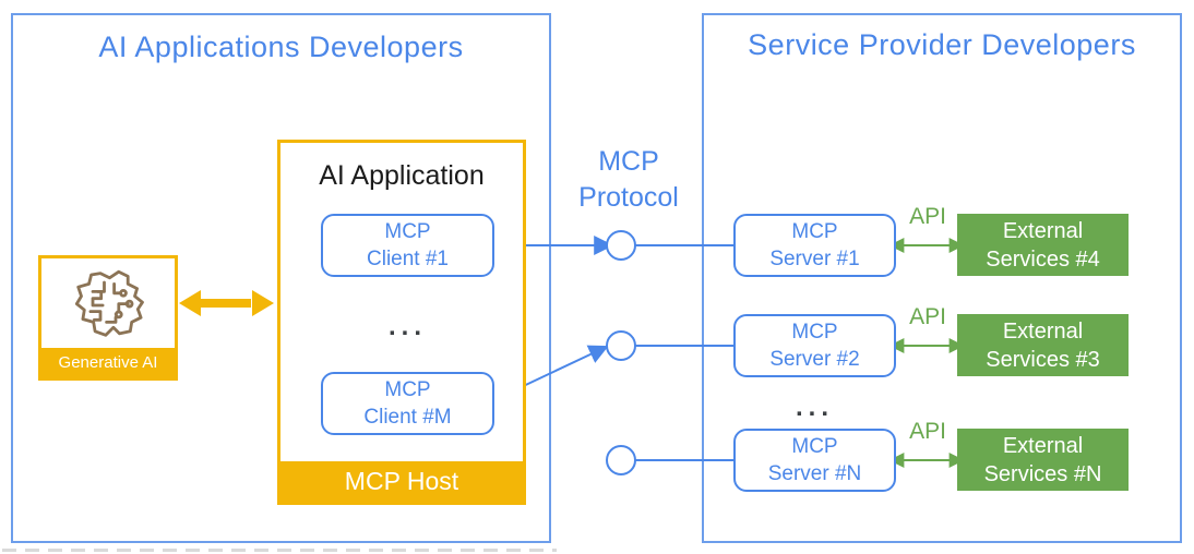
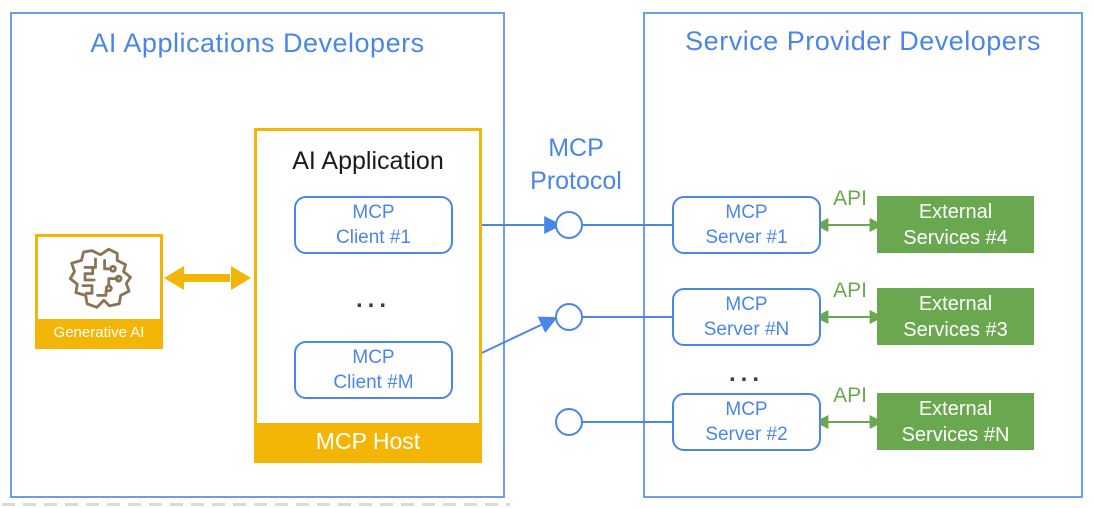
  AI Applications Developers
  Service Provider Developers
  Generative AI
  AI Application
  MCP Host
  MCP
  Client #1
  ...
  MCP
  Client #M
  MCP
  Protocol
  MCP
  Server #1
  API
  External
  Services #4
  MCP
- Server #2
+ Server #N
  API
  External
  Services #3
  ...
  MCP
- Server #N
+ Server #2
  API
  External
  Services #N
